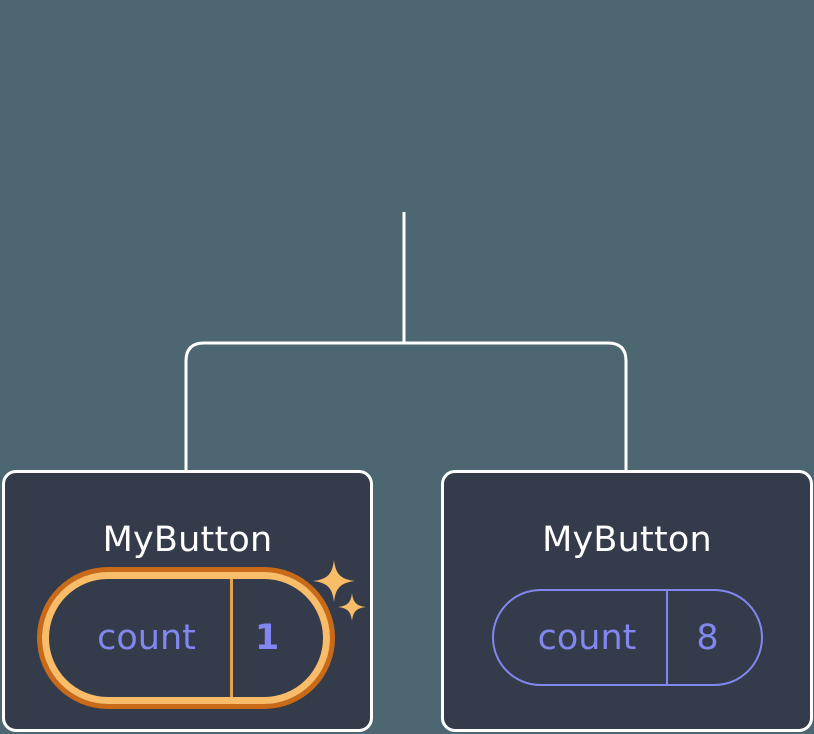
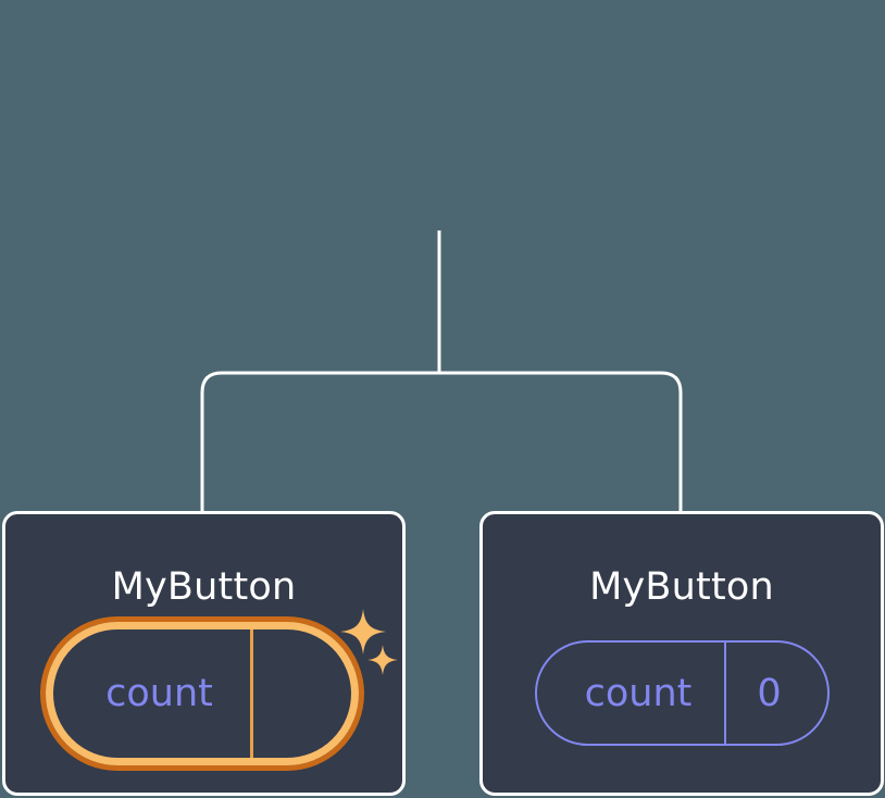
  MyButton
  count
- 1
  MyButton
  count
- 8
+ 0
